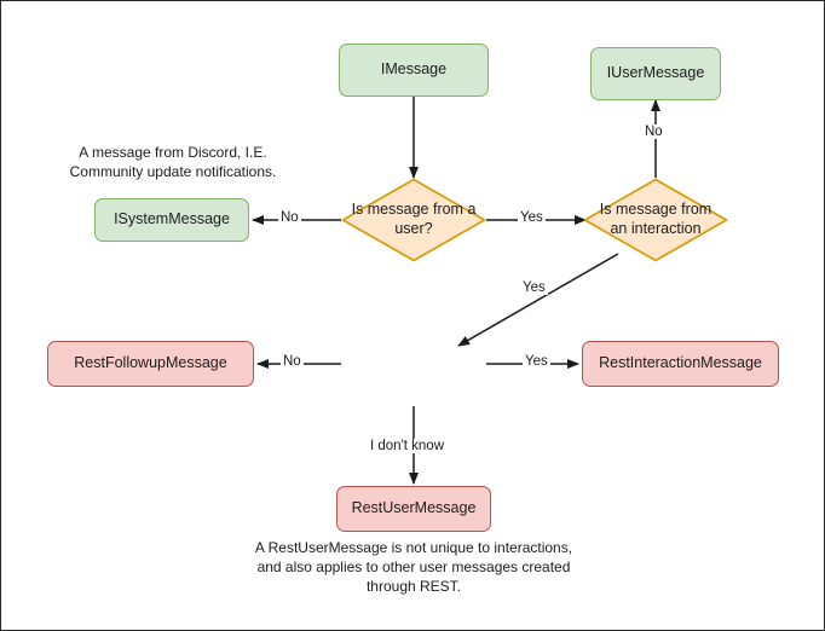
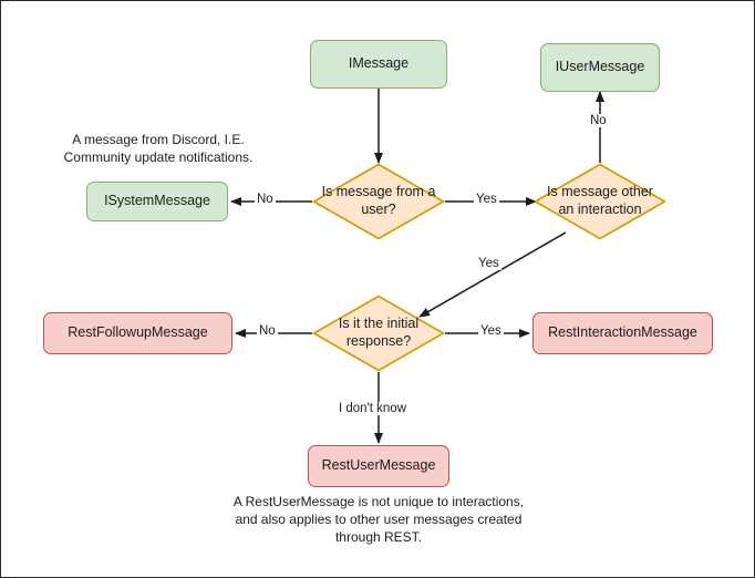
  IMessage
  IUserMessage
  ISystemMessage
  RestFollowupMessage
  RestInteractionMessage
  RestUserMessage
  Is message from a user?
- Is message from an interaction
+ Is message other an interaction
+ Is it the initial response?
  No
  Yes
  No
  Yes
  No
  Yes
  I don't know
  A message from Discord, I.E.
  Community update notifications.
  A RestUserMessage is not unique to interactions,
  and also applies to other user messages created
  through REST.
